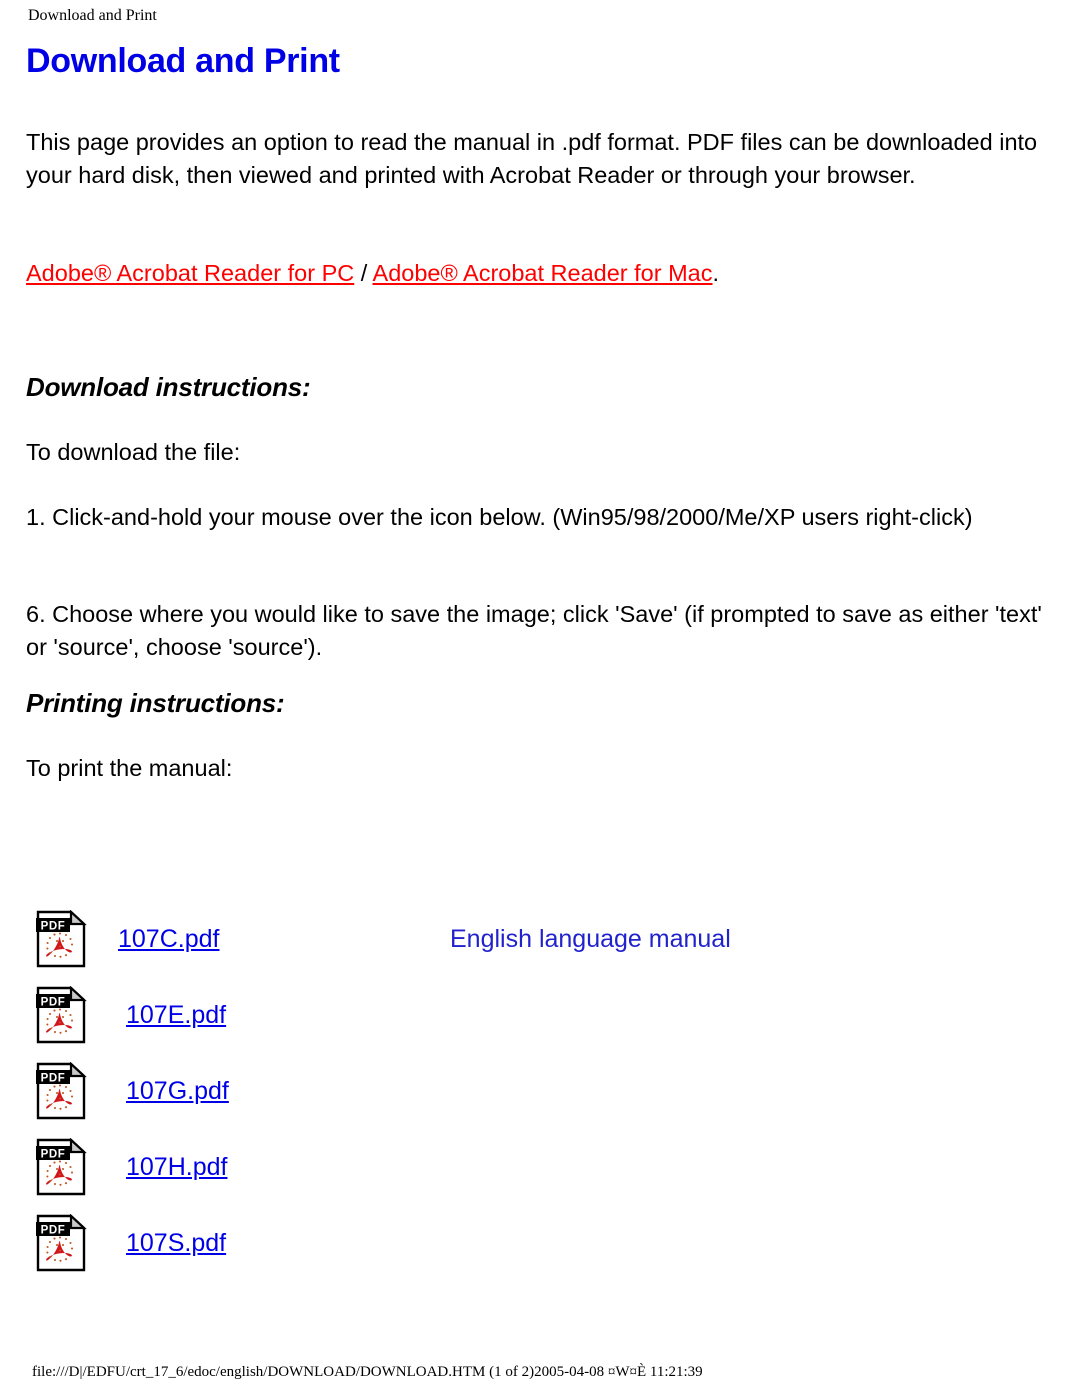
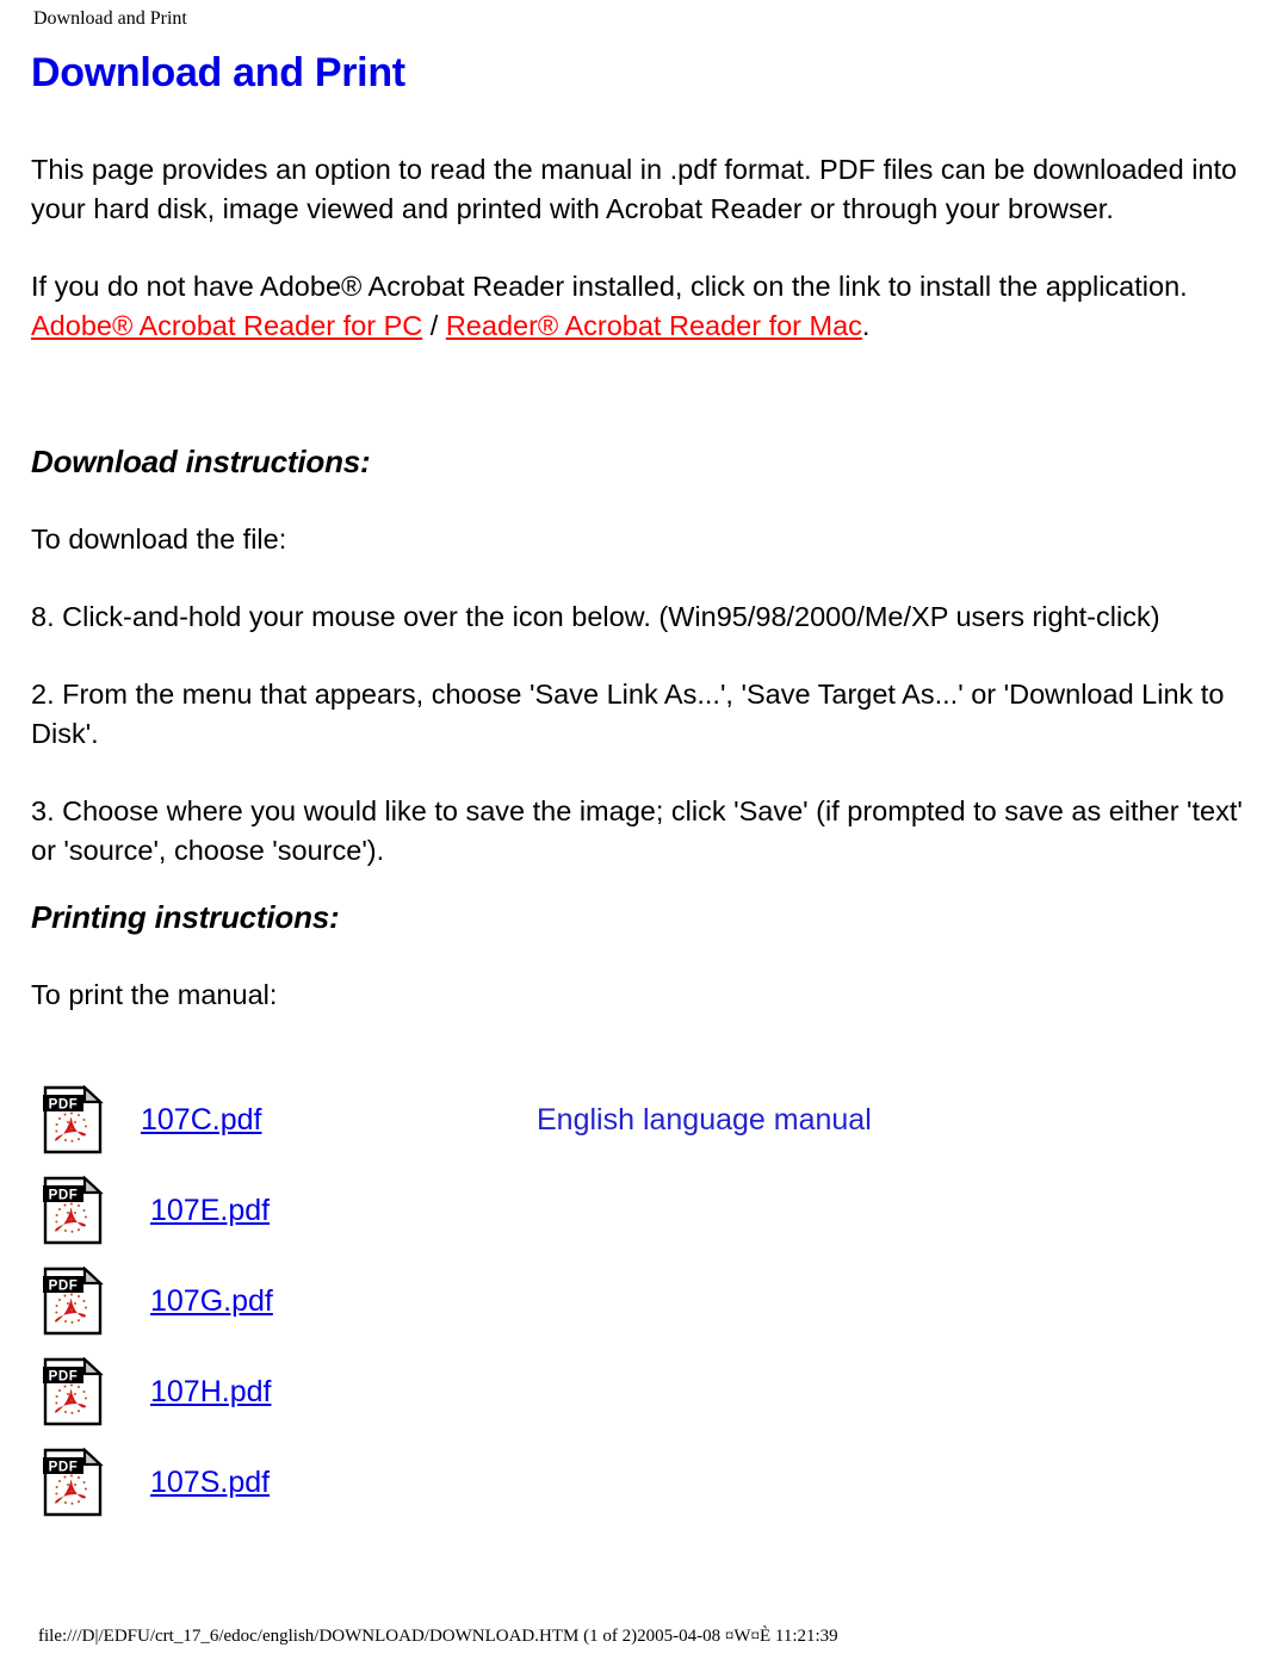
  Download and Print
  Download and Print
- This page provides an option to read the manual in .pdf format. PDF files can be downloaded into your hard disk, then viewed and printed with Acrobat Reader or through your browser.
+ This page provides an option to read the manual in .pdf format. PDF files can be downloaded into your hard disk, image viewed and printed with Acrobat Reader or through your browser.
+ If you do not have Adobe® Acrobat Reader installed, click on the link to install the application.
- Adobe® Acrobat Reader for PC / Adobe® Acrobat Reader for Mac.
+ Adobe® Acrobat Reader for PC / Reader® Acrobat Reader for Mac.
  Download instructions:
  To download the file:
- 1. Click-and-hold your mouse over the icon below. (Win95/98/2000/Me/XP users right-click)
+ 8. Click-and-hold your mouse over the icon below. (Win95/98/2000/Me/XP users right-click)
+ 2. From the menu that appears, choose 'Save Link As...', 'Save Target As...' or 'Download Link to Disk'.
- 6. Choose where you would like to save the image; click 'Save' (if prompted to save as either 'text' or 'source', choose 'source').
+ 3. Choose where you would like to save the image; click 'Save' (if prompted to save as either 'text' or 'source', choose 'source').
  Printing instructions:
  To print the manual:
  PDF
  107C.pdf
  English language manual
  PDF
  107E.pdf
  PDF
  107G.pdf
  PDF
  107H.pdf
  PDF
  107S.pdf
  file:///D|/EDFU/crt_17_6/edoc/english/DOWNLOAD/DOWNLOAD.HTM (1 of 2)2005-04-08 ¤W¤È 11:21:39
